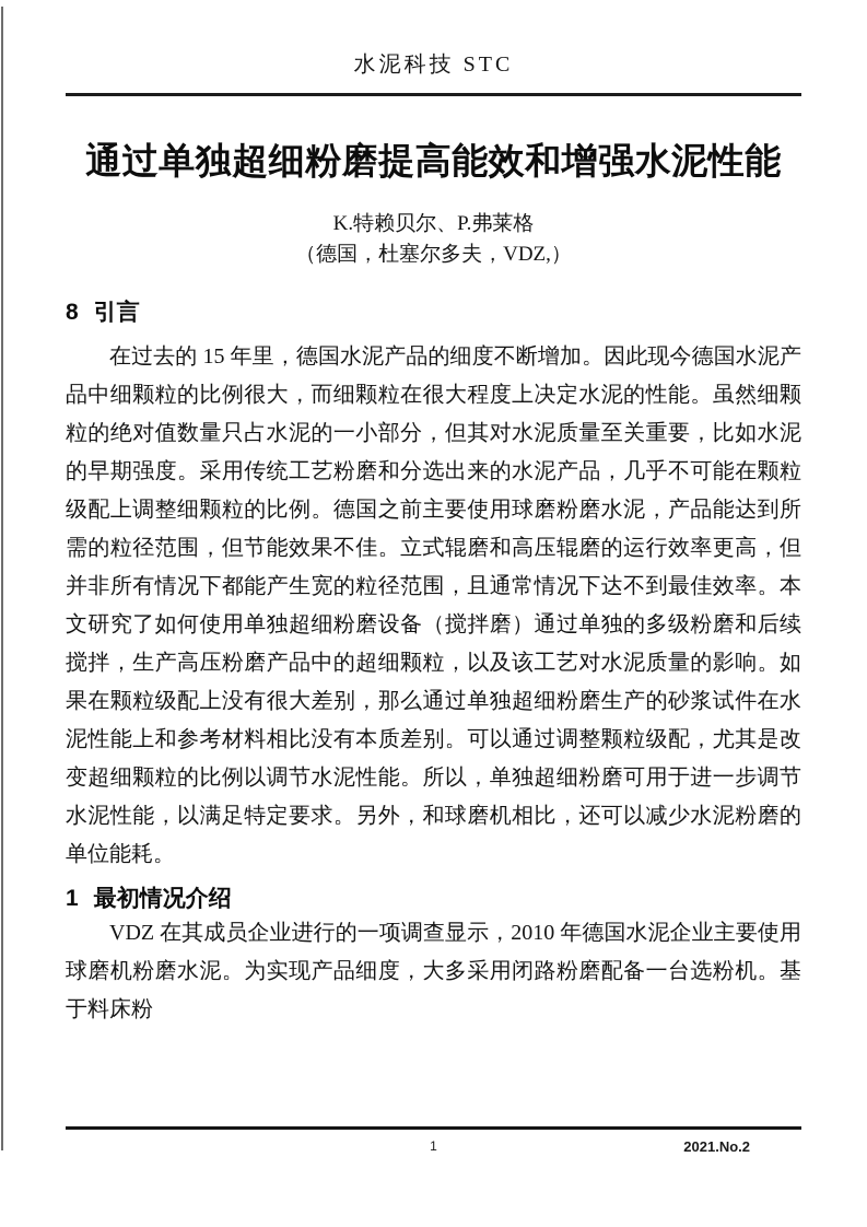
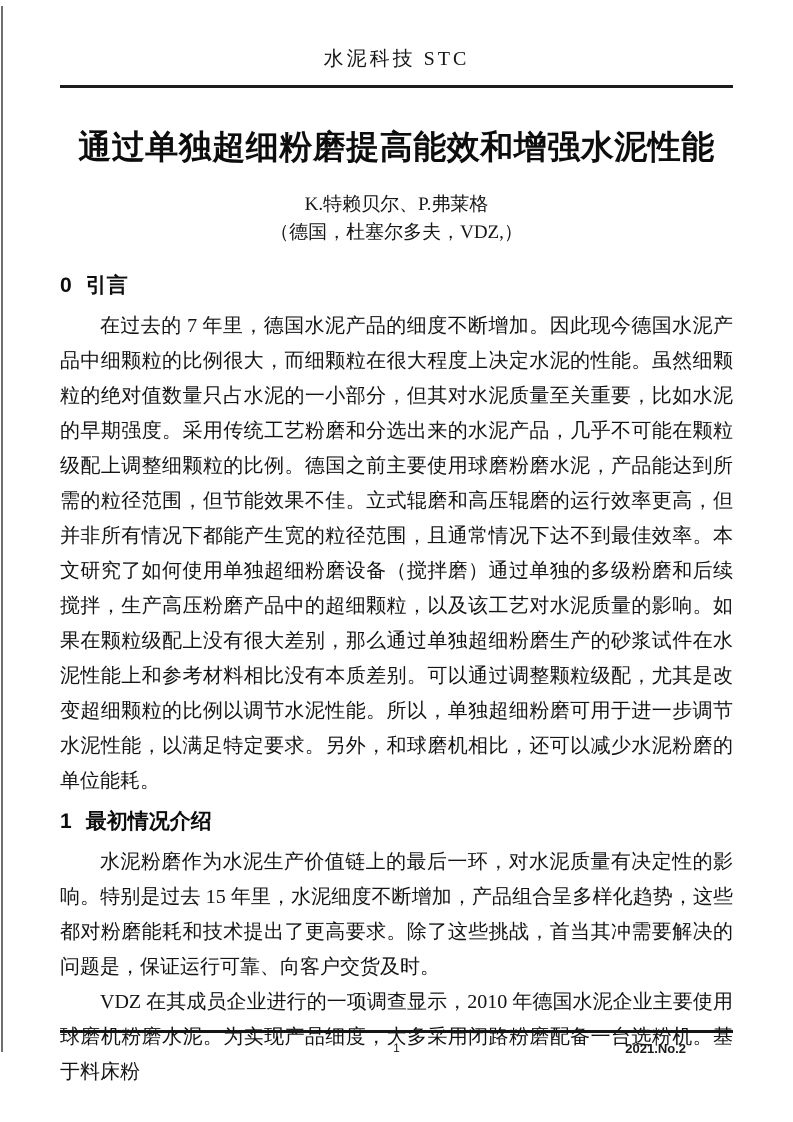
  水泥科技 STC
  通过单独超细粉磨提高能效和增强水泥性能
  K.特赖贝尔、P.弗莱格
  （德国，杜塞尔多夫，VDZ,）
- 8 引言
+ 0 引言
- 在过去的 15 年里，德国水泥产品的细度不断增加。因此现今德国水泥产品中细颗粒的比例很大，而细颗粒在很大程度上决定水泥的性能。虽然细颗粒的绝对值数量只占水泥的一小部分，但其对水泥质量至关重要，比如水泥的早期强度。采用传统工艺粉磨和分选出来的水泥产品，几乎不可能在颗粒级配上调整细颗粒的比例。德国之前主要使用球磨粉磨水泥，产品能达到所需的粒径范围，但节能效果不佳。立式辊磨和高压辊磨的运行效率更高，但并非所有情况下都能产生宽的粒径范围，且通常情况下达不到最佳效率。本文研究了如何使用单独超细粉磨设备（搅拌磨）通过单独的多级粉磨和后续搅拌，生产高压粉磨产品中的超细颗粒，以及该工艺对水泥质量的影响。如果在颗粒级配上没有很大差别，那么通过单独超细粉磨生产的砂浆试件在水泥性能上和参考材料相比没有本质差别。可以通过调整颗粒级配，尤其是改变超细颗粒的比例以调节水泥性能。所以，单独超细粉磨可用于进一步调节水泥性能，以满足特定要求。另外，和球磨机相比，还可以减少水泥粉磨的单位能耗。
+ 在过去的 7 年里，德国水泥产品的细度不断增加。因此现今德国水泥产品中细颗粒的比例很大，而细颗粒在很大程度上决定水泥的性能。虽然细颗粒的绝对值数量只占水泥的一小部分，但其对水泥质量至关重要，比如水泥的早期强度。采用传统工艺粉磨和分选出来的水泥产品，几乎不可能在颗粒级配上调整细颗粒的比例。德国之前主要使用球磨粉磨水泥，产品能达到所需的粒径范围，但节能效果不佳。立式辊磨和高压辊磨的运行效率更高，但并非所有情况下都能产生宽的粒径范围，且通常情况下达不到最佳效率。本文研究了如何使用单独超细粉磨设备（搅拌磨）通过单独的多级粉磨和后续搅拌，生产高压粉磨产品中的超细颗粒，以及该工艺对水泥质量的影响。如果在颗粒级配上没有很大差别，那么通过单独超细粉磨生产的砂浆试件在水泥性能上和参考材料相比没有本质差别。可以通过调整颗粒级配，尤其是改变超细颗粒的比例以调节水泥性能。所以，单独超细粉磨可用于进一步调节水泥性能，以满足特定要求。另外，和球磨机相比，还可以减少水泥粉磨的单位能耗。
  1 最初情况介绍
+ 水泥粉磨作为水泥生产价值链上的最后一环，对水泥质量有决定性的影响。特别是过去 15 年里，水泥细度不断增加，产品组合呈多样化趋势，这些都对粉磨能耗和技术提出了更高要求。除了这些挑战，首当其冲需要解决的问题是，保证运行可靠、向客户交货及时。
  VDZ 在其成员企业进行的一项调查显示，2010 年德国水泥企业主要使用球磨机粉磨水泥。为实现产品细度，大多采用闭路粉磨配备一台选粉机。基于料床粉
  1
  2021.No.2
